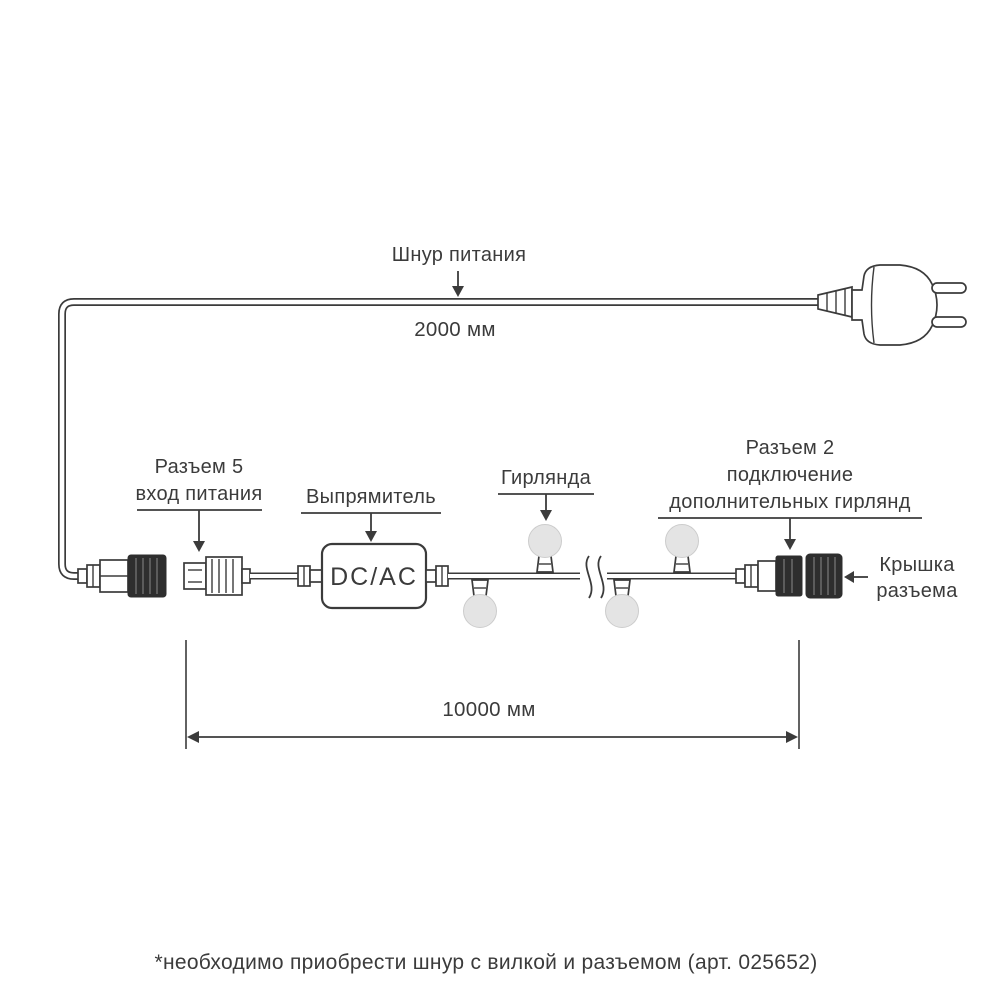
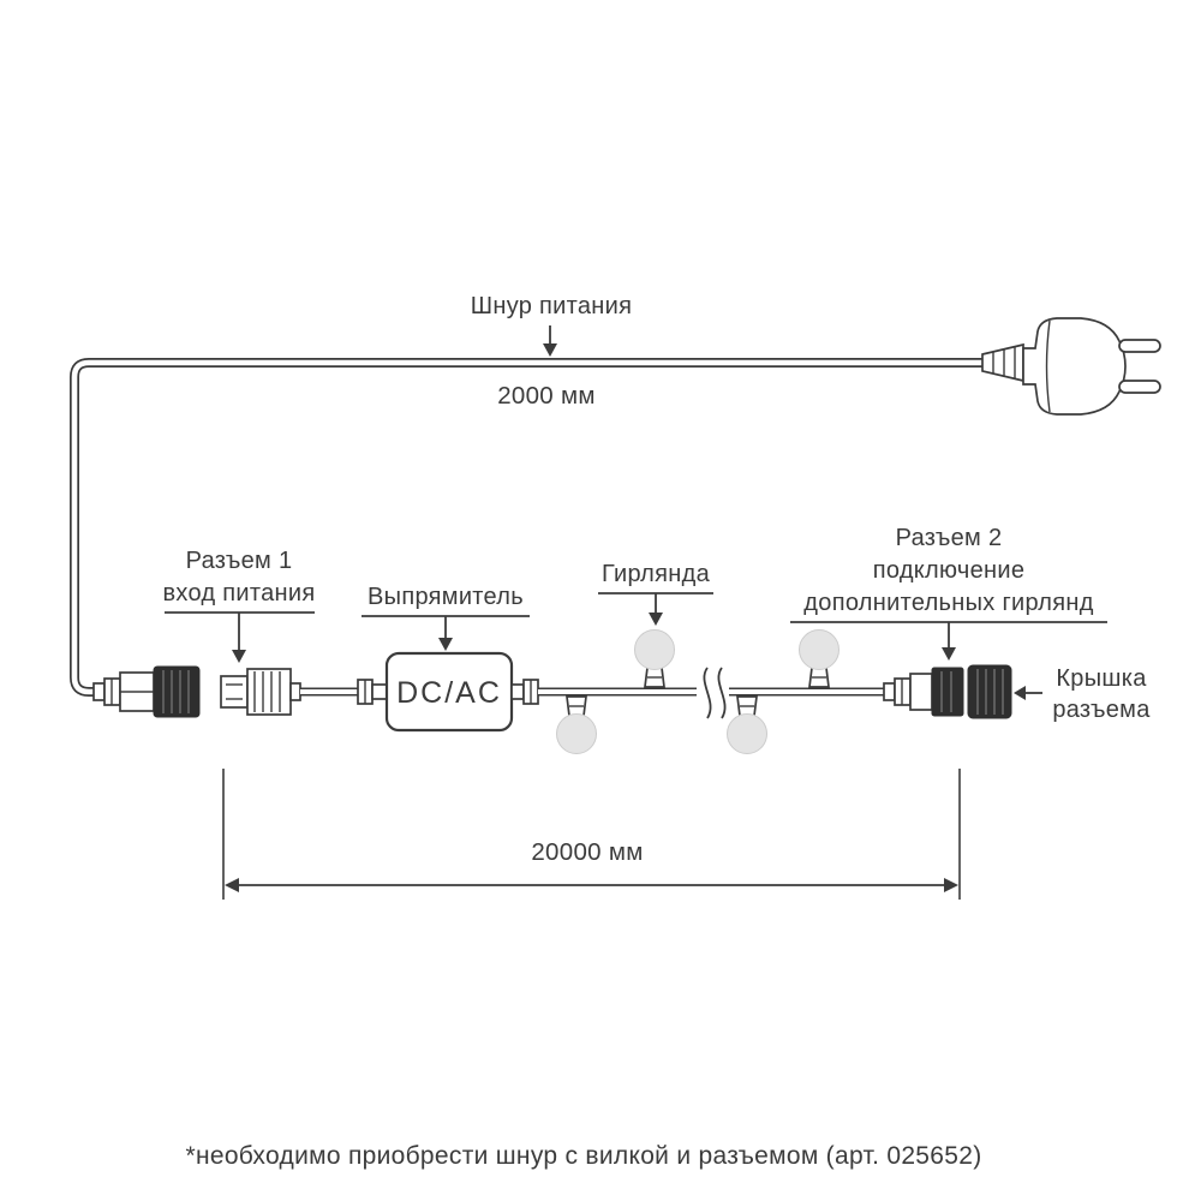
  Шнур питания
  2000 мм
  DC/AC
  Крышка
  разъема
- Разъем 5
+ Разъем 1
  вход питания
  Выпрямитель
  Гирлянда
  Разъем 2
  подключение
  дополнительных гирлянд
- 10000 мм
+ 20000 мм
  *необходимо приобрести шнур с вилкой и разъемом (арт. 025652)
